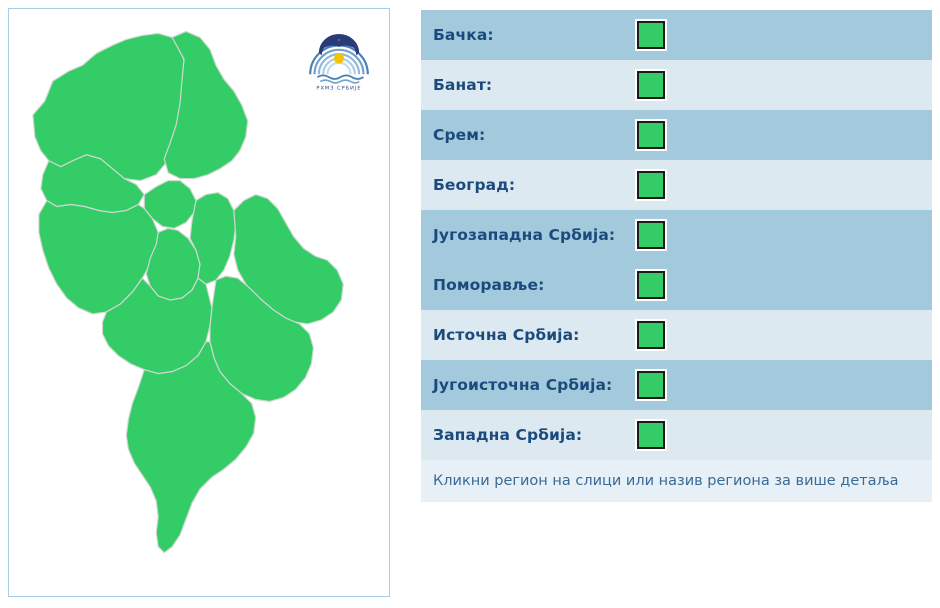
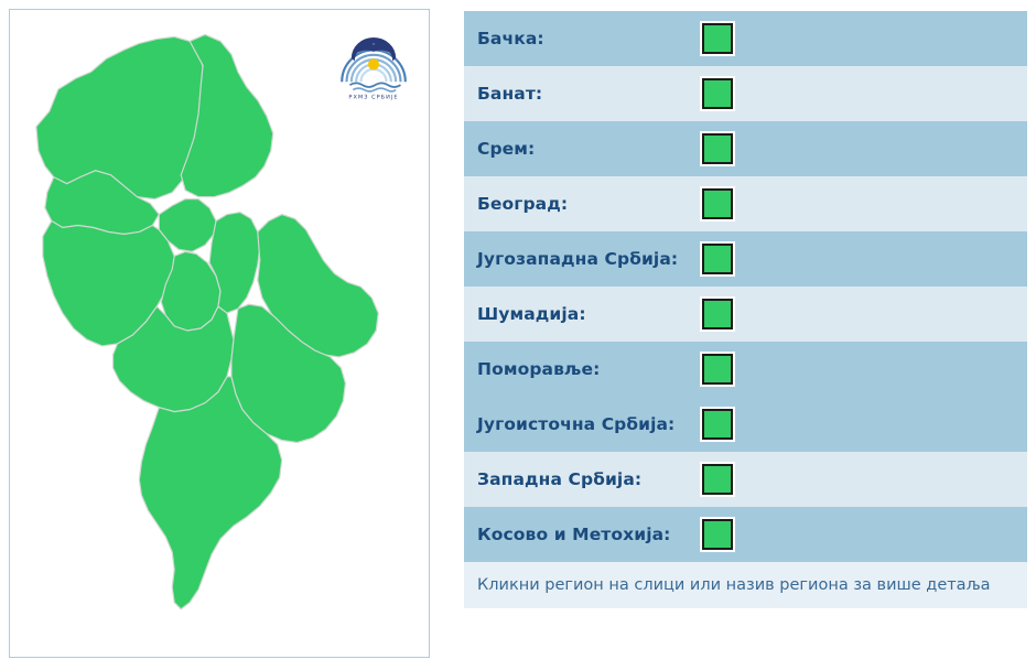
  Бачка:
  Банат:
  Срем:
  Београд:
  Југозападна Србија:
+ Шумадија:
  Поморавље:
- Источна Србија:
  Југоисточна Србија:
  Западна Србија:
+ Косово и Метохија:
  Кликни регион на слици или назив региона за више детаља
